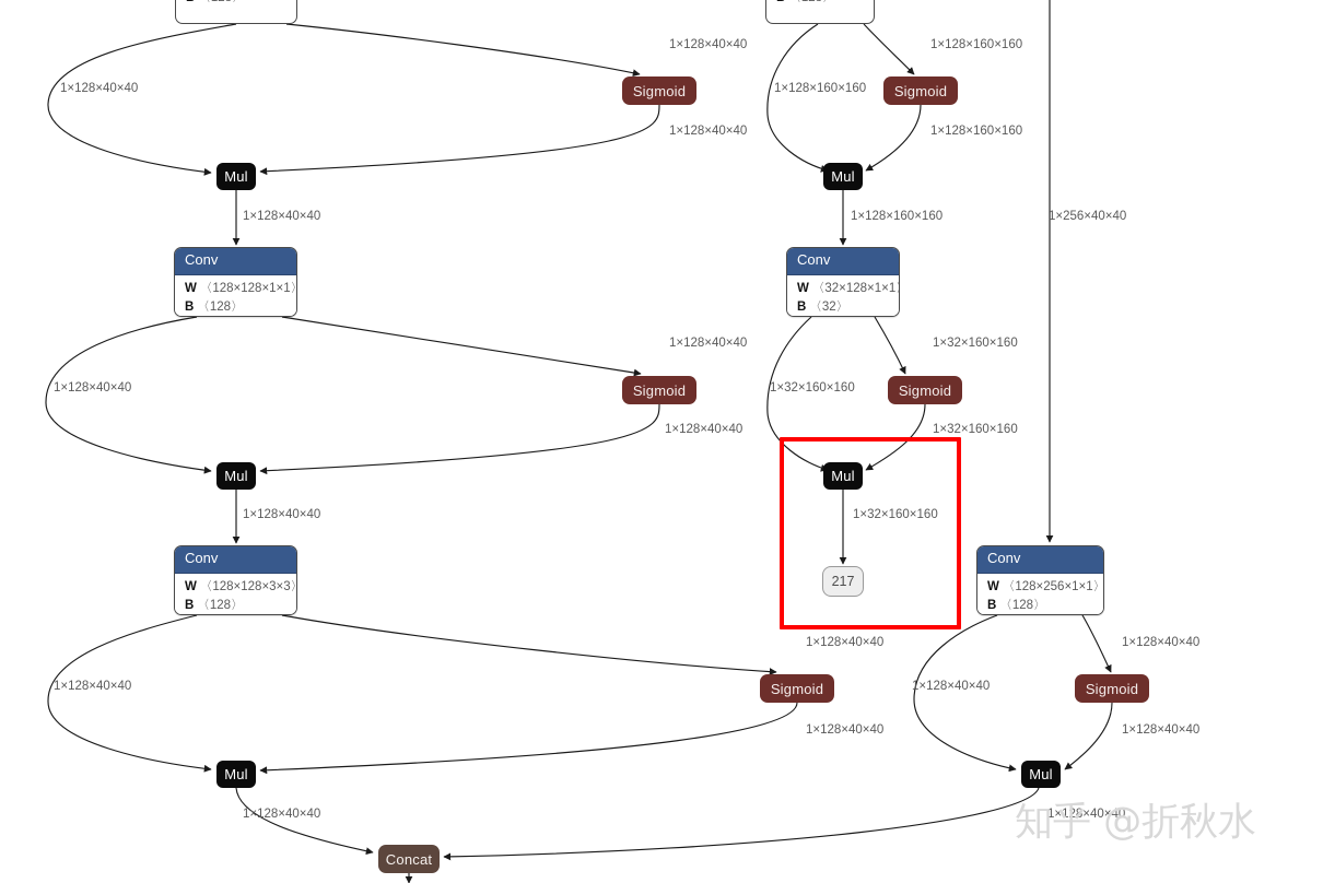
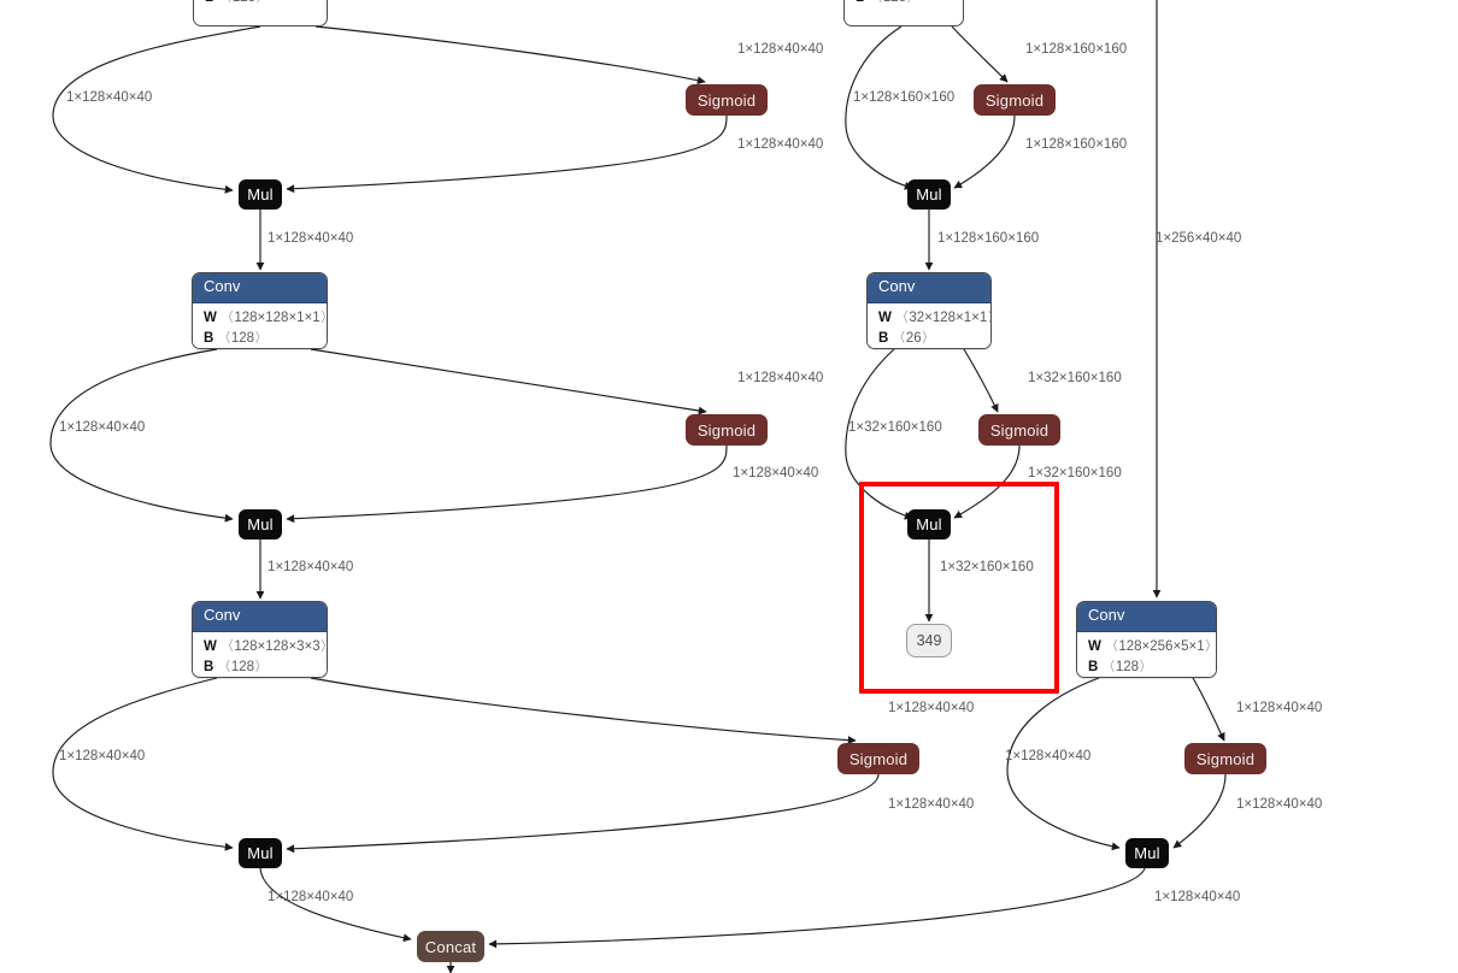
  Sigmoid
  Sigmoid
  Mul
  Mul
  Conv
  W 〈128×128×1×1
  B 〈128〉
  Conv
  W 〈32×128×1×1
- B 〈32〉
+ B 〈26〉
  Sigmoid
  Sigmoid
  Mul
  Mul
  Conv
  W 〈128×128×3×3
  B 〈128〉
  Conv
- W 〈128×256×1×1〉
+ W 〈128×256×5×1〉
  B 〈128〉
- 217
+ 349
  Sigmoid
  Sigmoid
  Mul
  Mul
  Concat
  1×128×40×40
  1×128×40×40
  1×128×40×40
  1×128×160×160
  1×128×160×160
  1×128×160×160
  1×128×40×40
  1×128×160×160
  1×256×40×40
  1×128×40×40
  1×128×40×40
  1×128×40×40
  1×32×160×160
  1×32×160×160
  1×32×160×160
  1×128×40×40
  1×32×160×160
  1×128×40×40
  1×128×40×40
  1×128×40×40
  1×128×40×40
  1×128×40×40
  1×128×40×40
  1×128×40×40
  1×128×40×40
- 知乎 @折秋水
